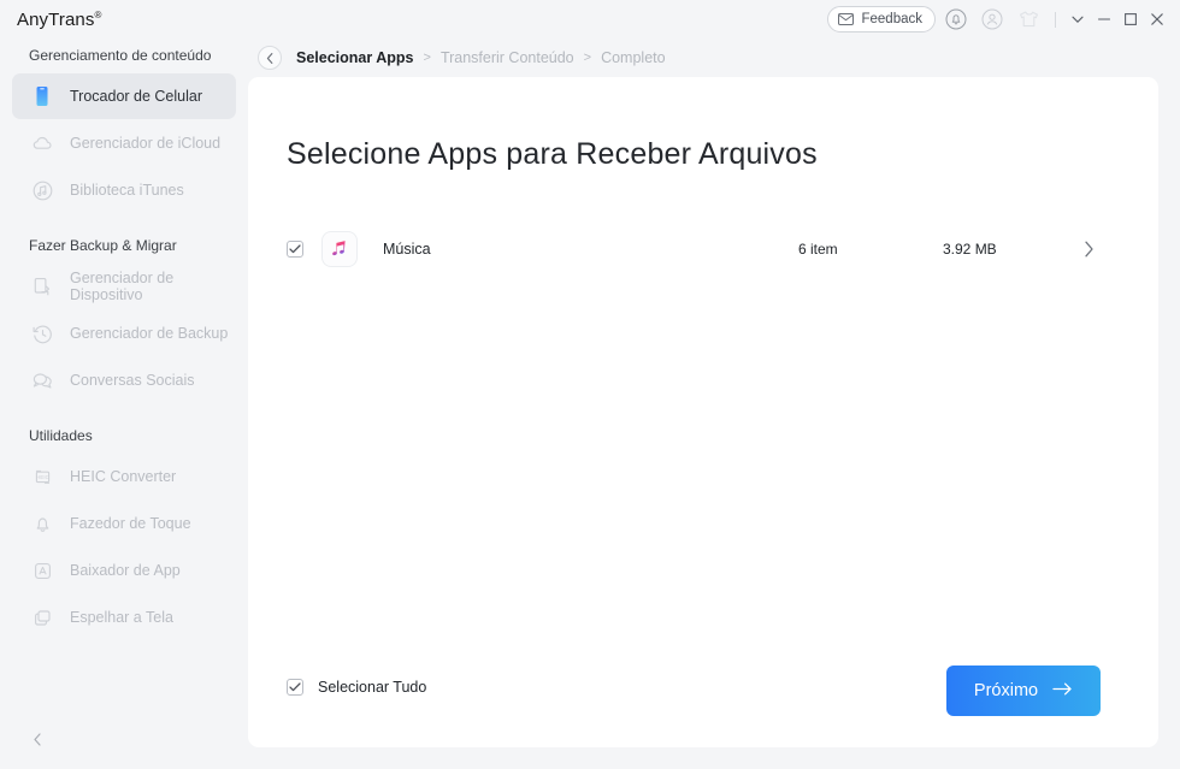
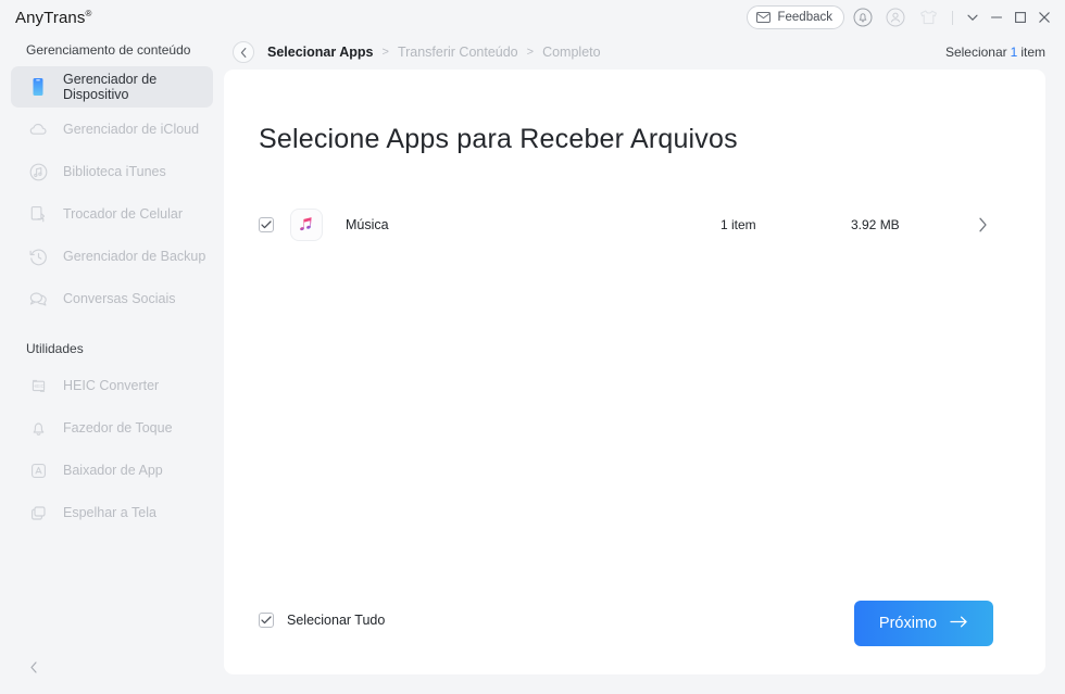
  AnyTrans®
  Feedback
  Gerenciamento de conteúdo
- Trocador de Celular
+ Gerenciador de Dispositivo
  Gerenciador de iCloud
  Biblioteca iTunes
- Fazer Backup & Migrar
- Gerenciador de Dispositivo
+ Trocador de Celular
  Gerenciador de Backup
  Conversas Sociais
  Utilidades
  HEIC Converter
  Fazedor de Toque
  Baixador de App
  Espelhar a Tela
  Selecionar Apps
  >
  Transferir Conteúdo
  >
  Completo
+ Selecionar
+ 1
+ item
  Selecione Apps para Receber Arquivos
  Música
- 6 item
+ 1 item
  3.92 MB
  Selecionar Tudo
  Próximo
